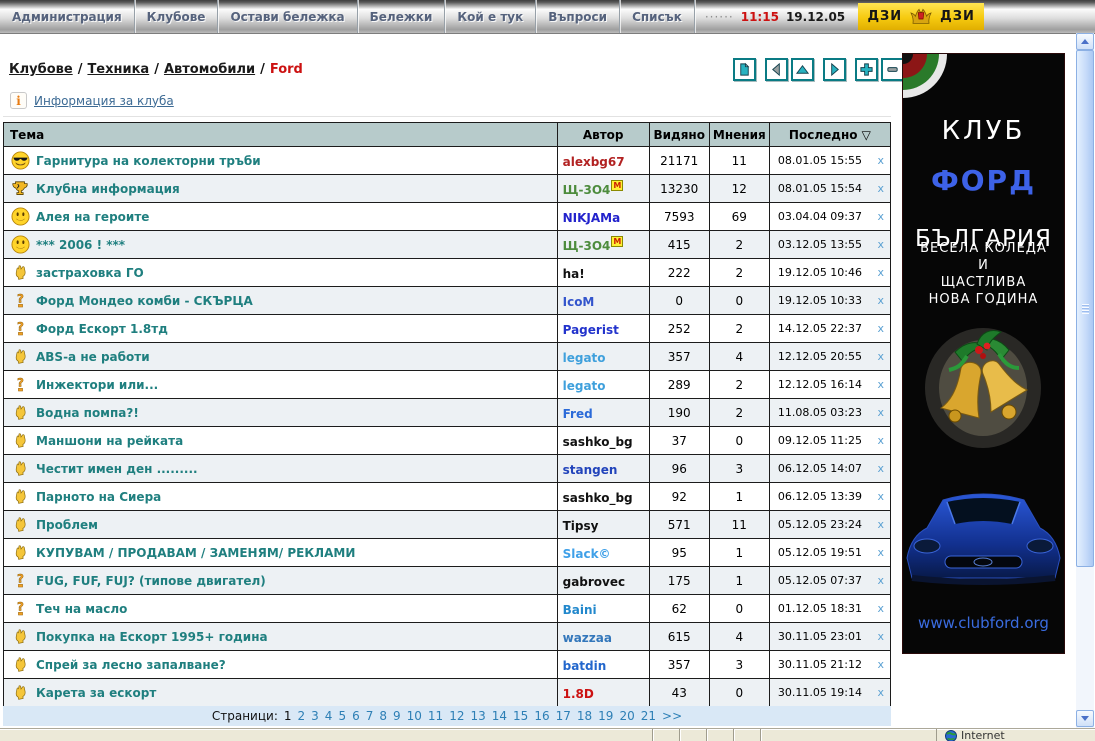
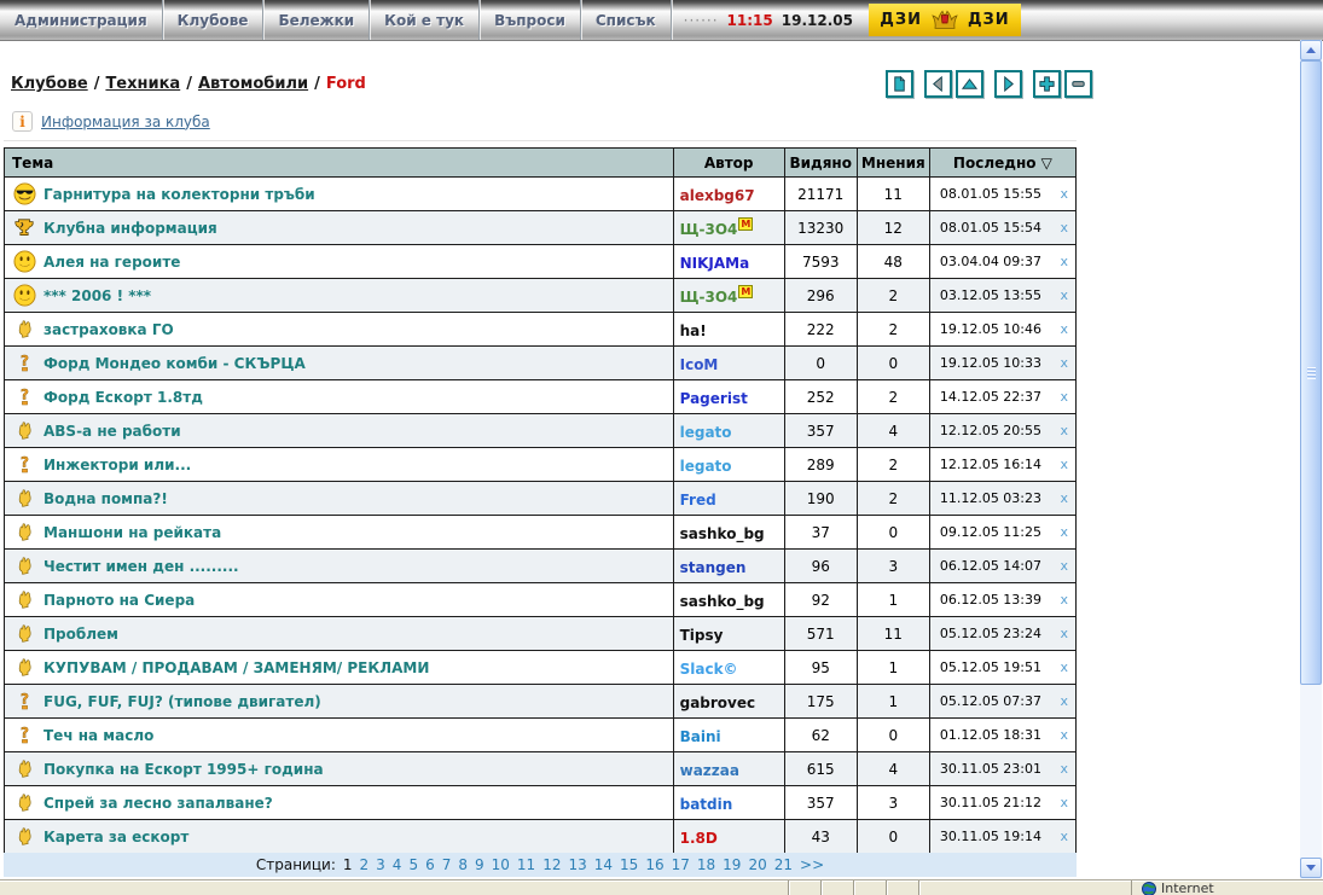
  Администрация
  Клубове
- Остави бележка
  Бележки
  Кой е тук
  Въпроси
  Списък
  ······
  11:15
  19.12.05
  ДЗИ
  ДЗИ
  Клубове / Техника / Автомобили / Ford
  i
  Информация за клуба
  Тема	Автор	Видяно	Мнения	Последно ▽
  Гарнитура на колекторни тръби	alexbg67	21171	11	08.01.05 15:55 x
  Клубна информация	Щ-3О4 М	13230	12	08.01.05 15:54 x
- Алея на героите	NIKJAMa	7593	69	03.04.04 09:37 x
+ Алея на героите	NIKJAMa	7593	48	03.04.04 09:37 x
- *** 2006 ! ***	Щ-3О4 М	415	2	03.12.05 13:55 x
+ *** 2006 ! ***	Щ-3О4 М	296	2	03.12.05 13:55 x
  застраховка ГО	ha!	222	2	19.12.05 10:46 x
  ? Форд Мондео комби - СКЪРЦА	IcoM	0	0	19.12.05 10:33 x
  ? Форд Ескорт 1.8тд	Pagerist	252	2	14.12.05 22:37 x
  ABS-а не работи	legato	357	4	12.12.05 20:55 x
  ? Инжектори или...	legato	289	2	12.12.05 16:14 x
- Водна помпа?!	Fred	190	2	11.08.05 03:23 x
+ Водна помпа?!	Fred	190	2	11.12.05 03:23 x
  Маншони на рейката	sashko_bg	37	0	09.12.05 11:25 x
  Честит имен ден .........	stangen	96	3	06.12.05 14:07 x
  Парното на Сиера	sashko_bg	92	1	06.12.05 13:39 x
  Проблем	Tipsy	571	11	05.12.05 23:24 x
  КУПУВАМ / ПРОДАВАМ / ЗАМЕНЯМ/ РЕКЛАМИ	Slack©	95	1	05.12.05 19:51 x
  ? FUG, FUF, FUJ? (типове двигател)	gabrovec	175	1	05.12.05 07:37 x
  ? Теч на масло	Baini	62	0	01.12.05 18:31 x
  Покупка на Ескорт 1995+ година	wazzaa	615	4	30.11.05 23:01 x
  Спрей за лесно запалване?	batdin	357	3	30.11.05 21:12 x
  Карета за ескорт	1.8D	43	0	30.11.05 19:14 x
  Страници:
  1
  2
  3
  4
  5
  6
  7
  8
  9
  10
  11
  12
  13
  14
  15
  16
  17
  18
  19
  20
  21
  >>
- КЛУБ
- ФОРД
- БЪЛГАРИЯ
- ВЕСЕЛА КОЛЕДА
- И
- ЩАСТЛИВА
- НОВА ГОДИНА
- www.clubford.org
  Internet
